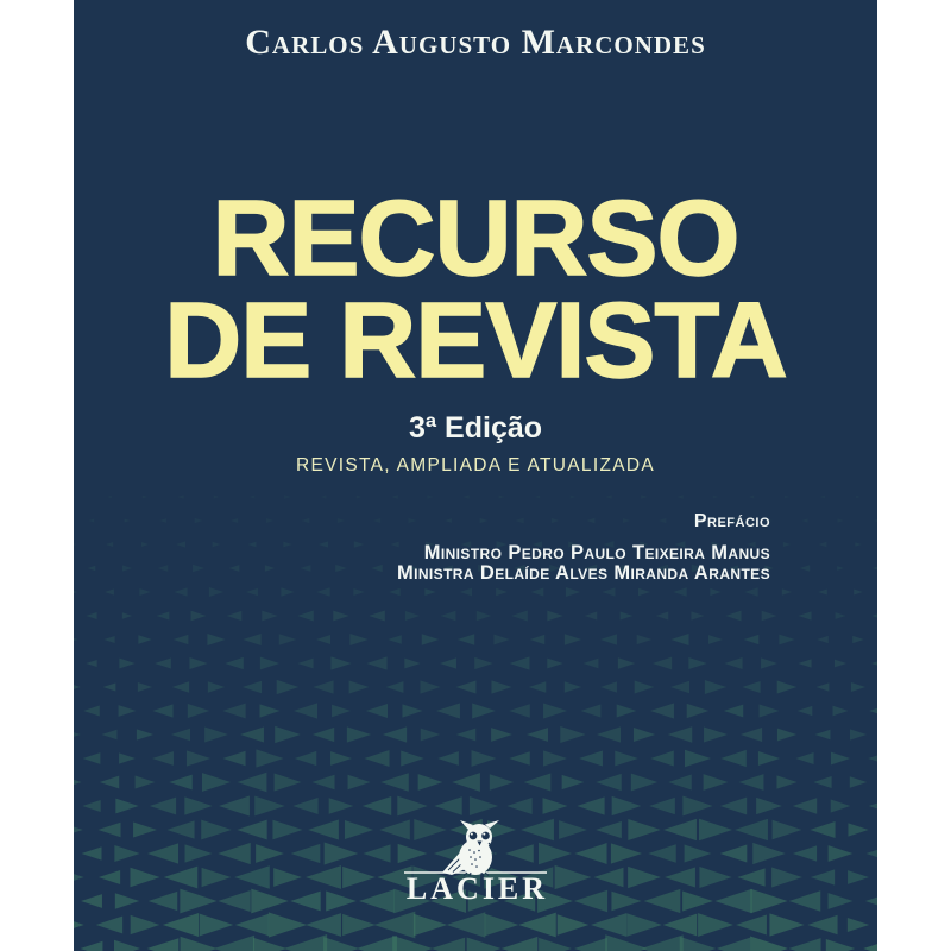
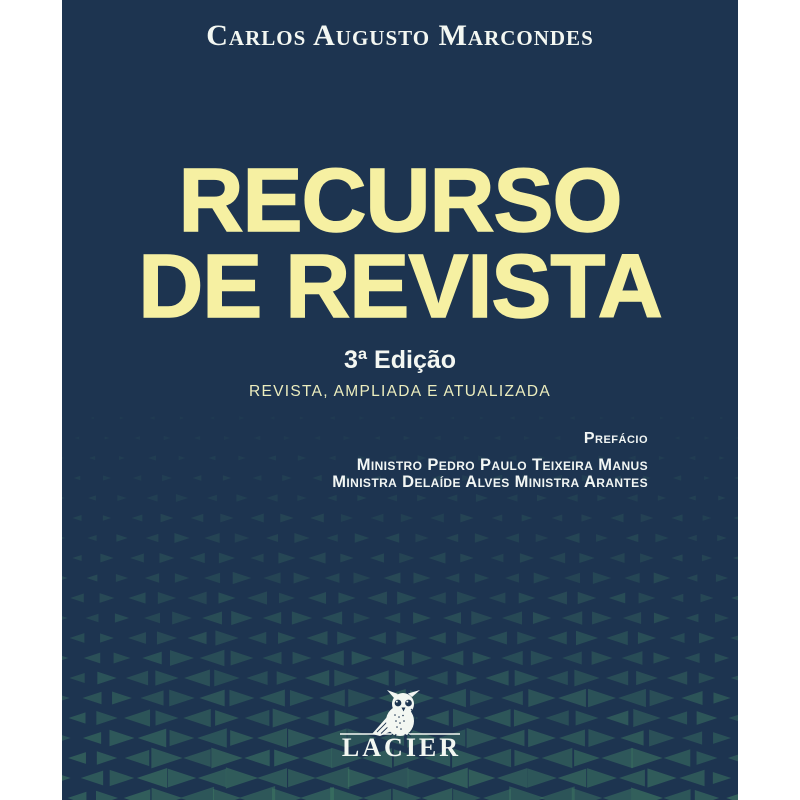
  Carlos Augusto Marcondes
  RECURSO
  DE REVISTA
  3ª Edição
  REVISTA, AMPLIADA E ATUALIZADA
  Prefácio
  Ministro Pedro Paulo Teixeira Manus
- Ministra Delaíde Alves Miranda Arantes
+ Ministra Delaíde Alves Ministra Arantes
  LACIER
